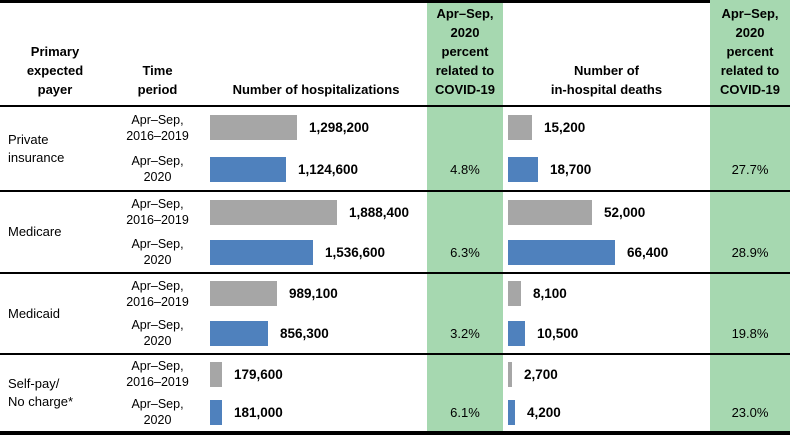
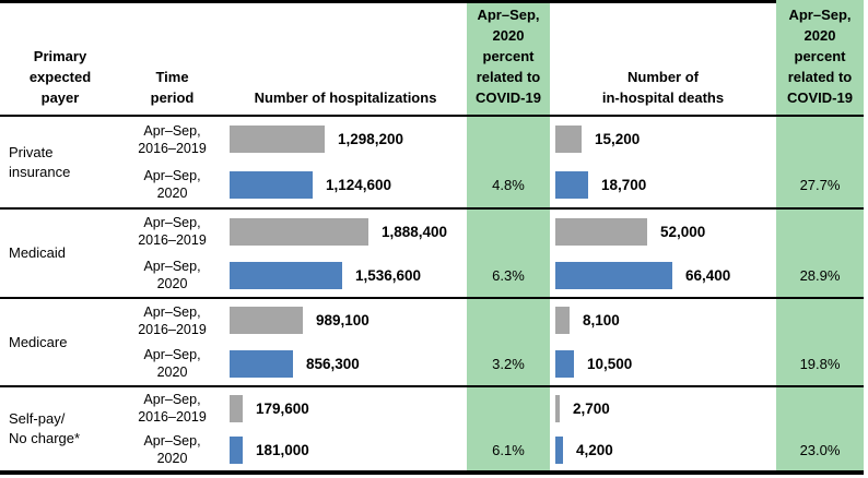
  Primary
  expected
  payer
  Time
  period
  Number of hospitalizations
  Apr–Sep,
  2020
  percent
  related to
  COVID-19
  Number of
  in-hospital deaths
  Apr–Sep,
  2020
  percent
  related to
  COVID-19
  Private
  insurance
  Apr–Sep,
  2016–2019
  1,298,200
  15,200
  Apr–Sep,
  2020
  1,124,600
  4.8%
  18,700
  27.7%
- Medicare
+ Medicaid
  Apr–Sep,
  2016–2019
  1,888,400
  52,000
  Apr–Sep,
  2020
  1,536,600
  6.3%
  66,400
  28.9%
- Medicaid
+ Medicare
  Apr–Sep,
  2016–2019
  989,100
  8,100
  Apr–Sep,
  2020
  856,300
  3.2%
  10,500
  19.8%
  Self-pay/
  No charge*
  Apr–Sep,
  2016–2019
  179,600
  2,700
  Apr–Sep,
  2020
  181,000
  6.1%
  4,200
  23.0%
